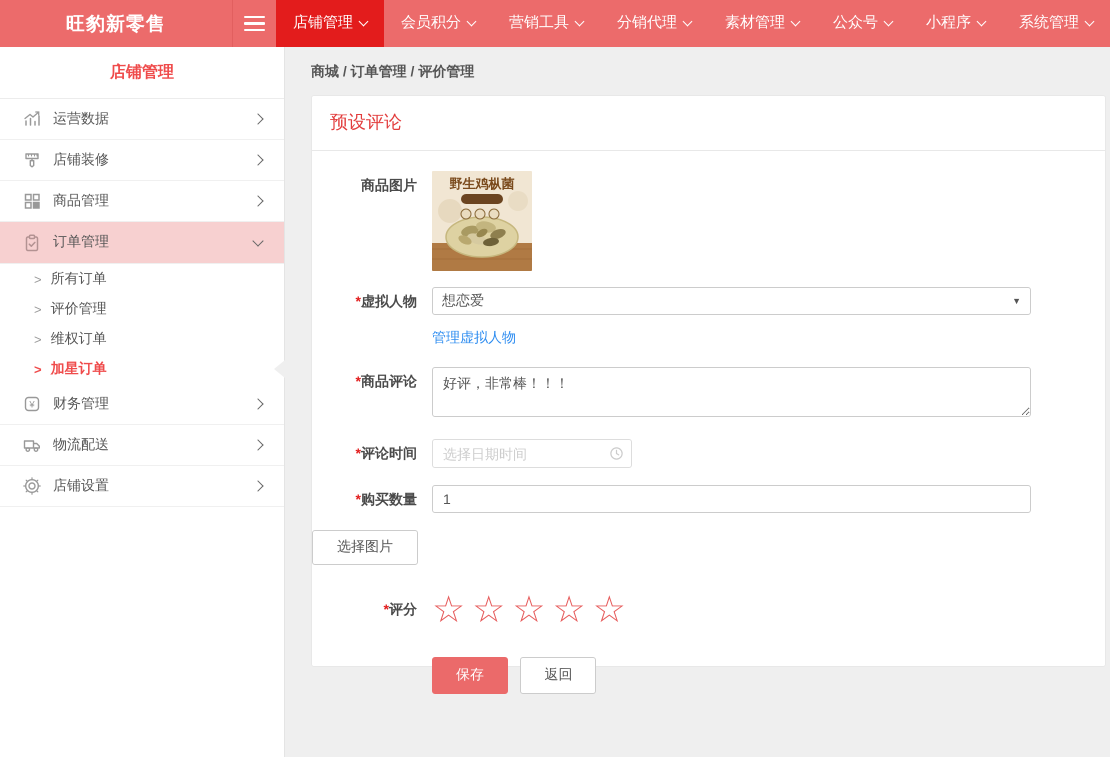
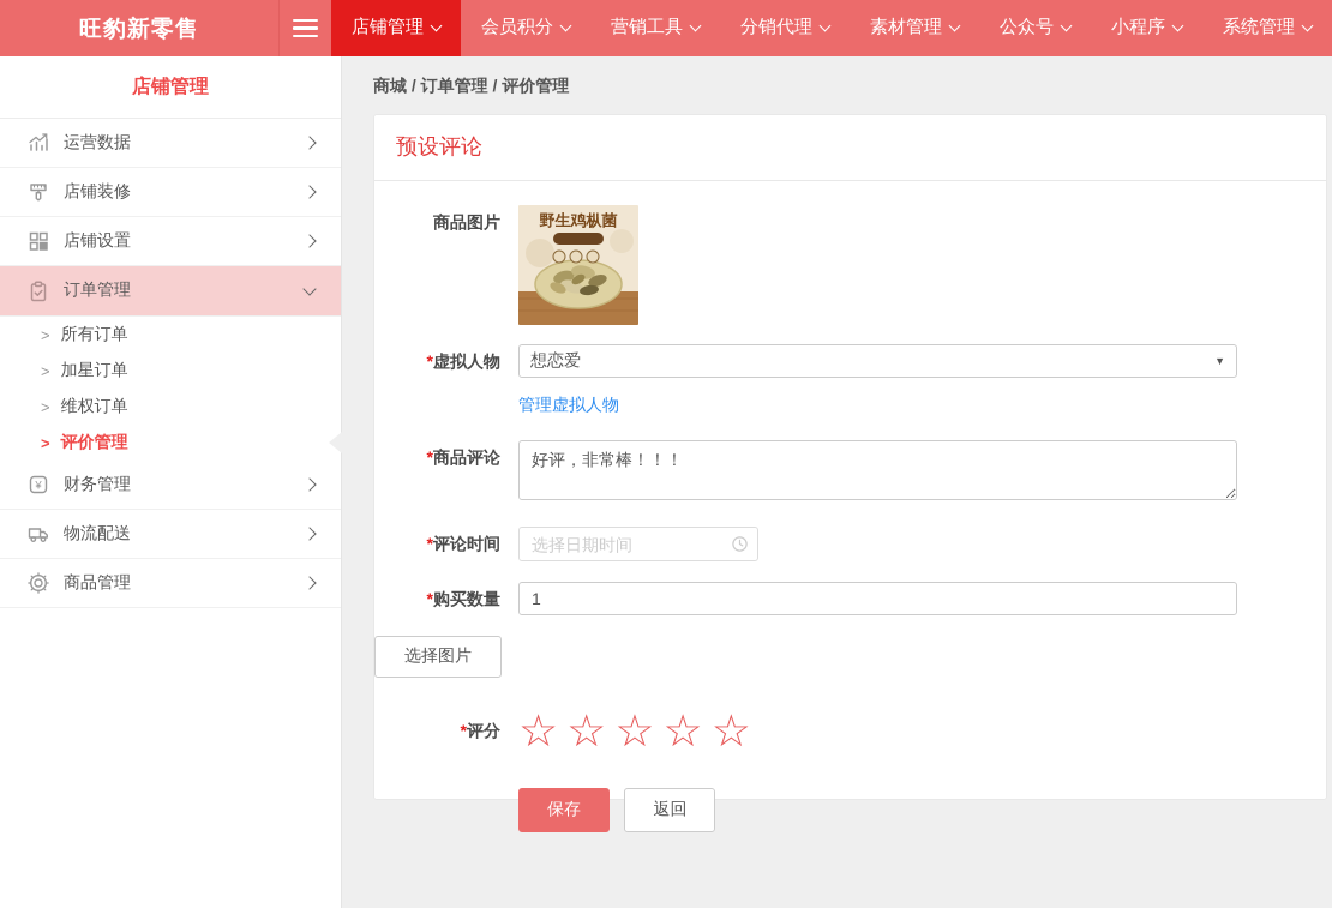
  旺豹新零售
  店铺管理
  会员积分
  营销工具
  分销代理
  素材管理
  公众号
  小程序
  系统管理
  店铺管理
  运营数据
  店铺装修
- 商品管理
+ 店铺设置
  订单管理
  >
  所有订单
  >
- 评价管理
+ 加星订单
  >
  维权订单
  >
- 加星订单
+ 评价管理
  ¥
  财务管理
  物流配送
- 店铺设置
+ 商品管理
  商城 / 订单管理 / 评价管理
  预设评论
  商品图片
  野生鸡枞菌
  *虚拟人物
  想恋爱
  ▼
  管理虚拟人物
  *商品评论
  好评，非常棒！！！
  *评论时间
  选择日期时间
  *购买数量
  1
  选择图片
  *评分
  ☆ ☆ ☆ ☆ ☆
  保存 返回
